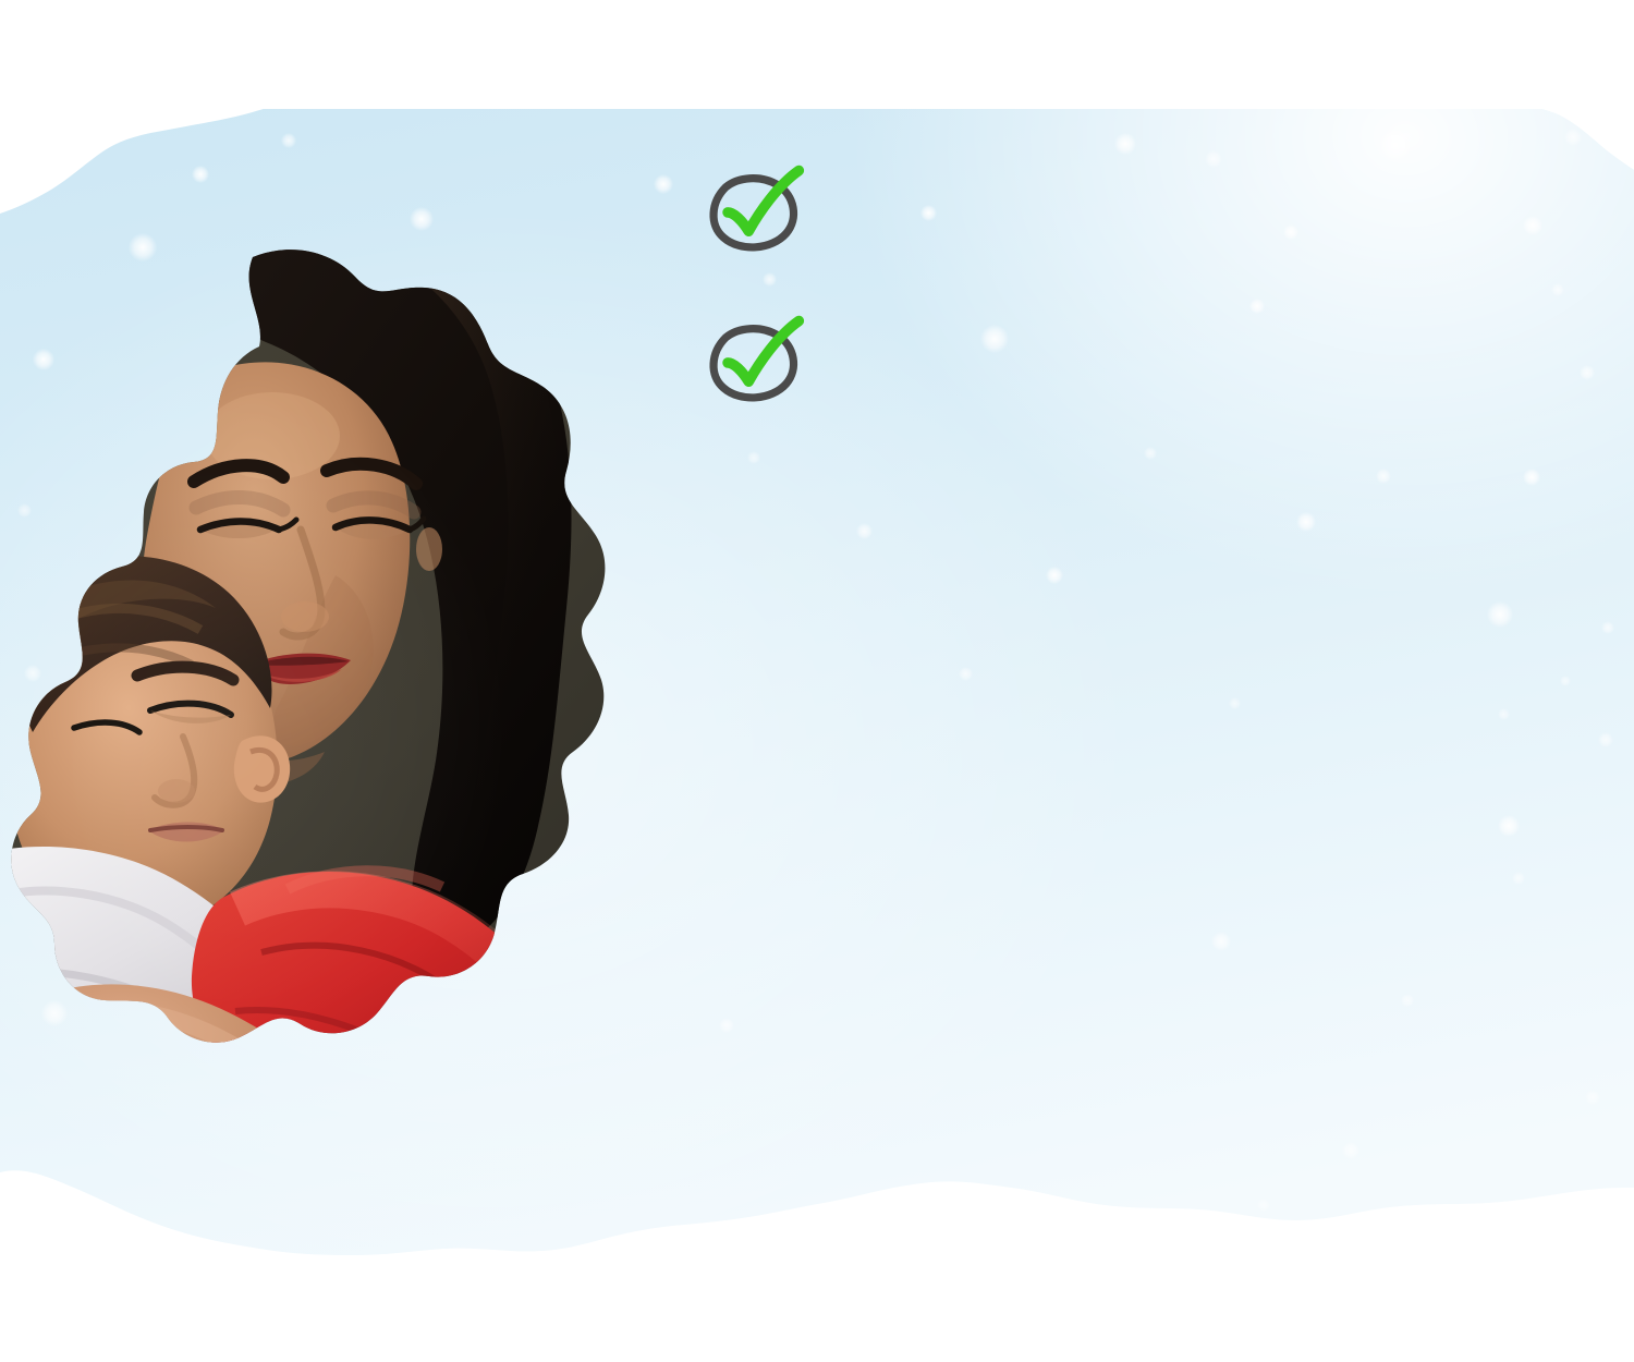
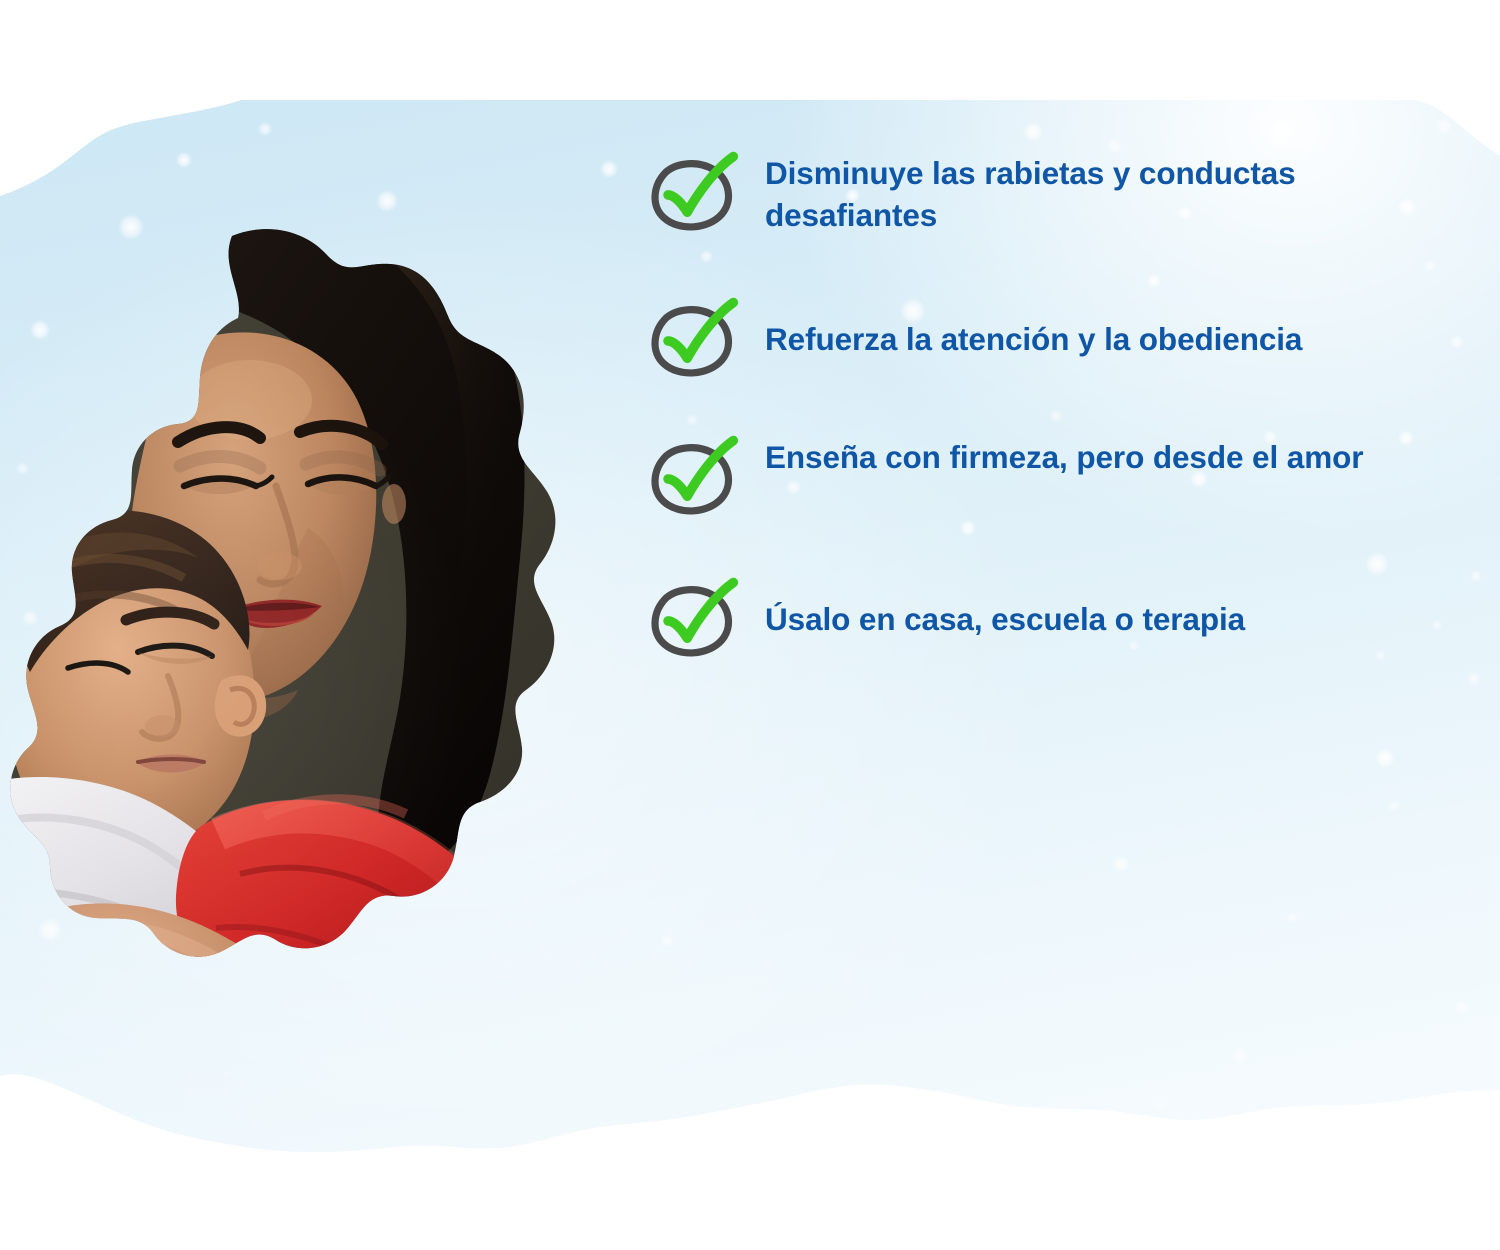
+ Disminuye las rabietas y conductas desafiantes
+ Refuerza la atención y la obediencia
+ Enseña con firmeza, pero desde el amor
+ Úsalo en casa, escuela o terapia
